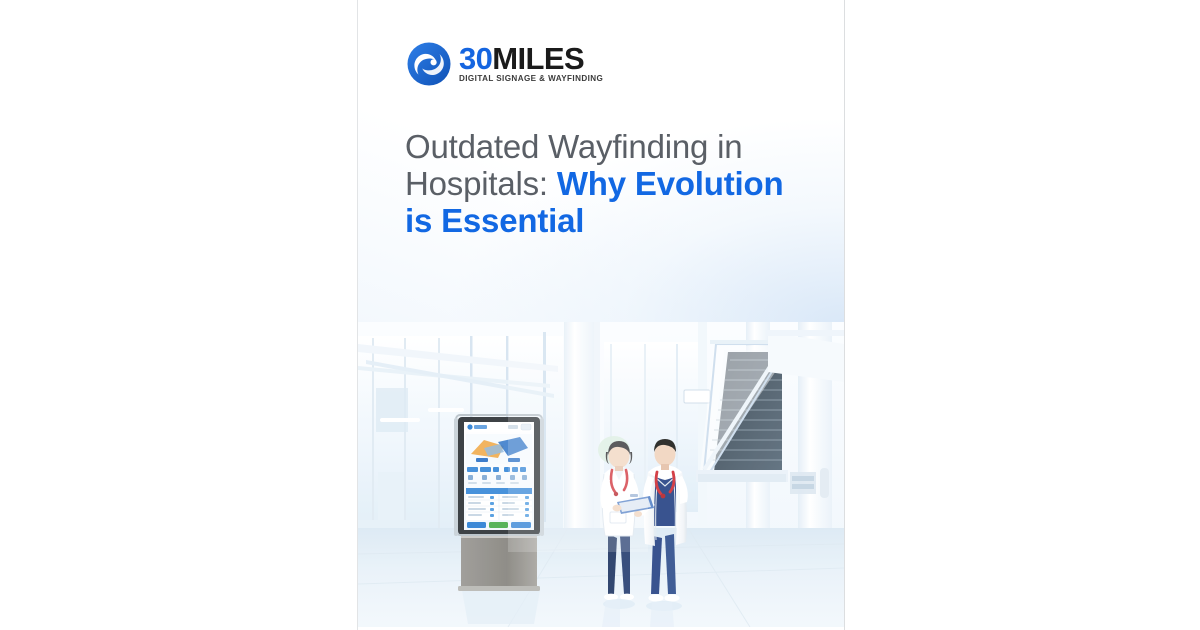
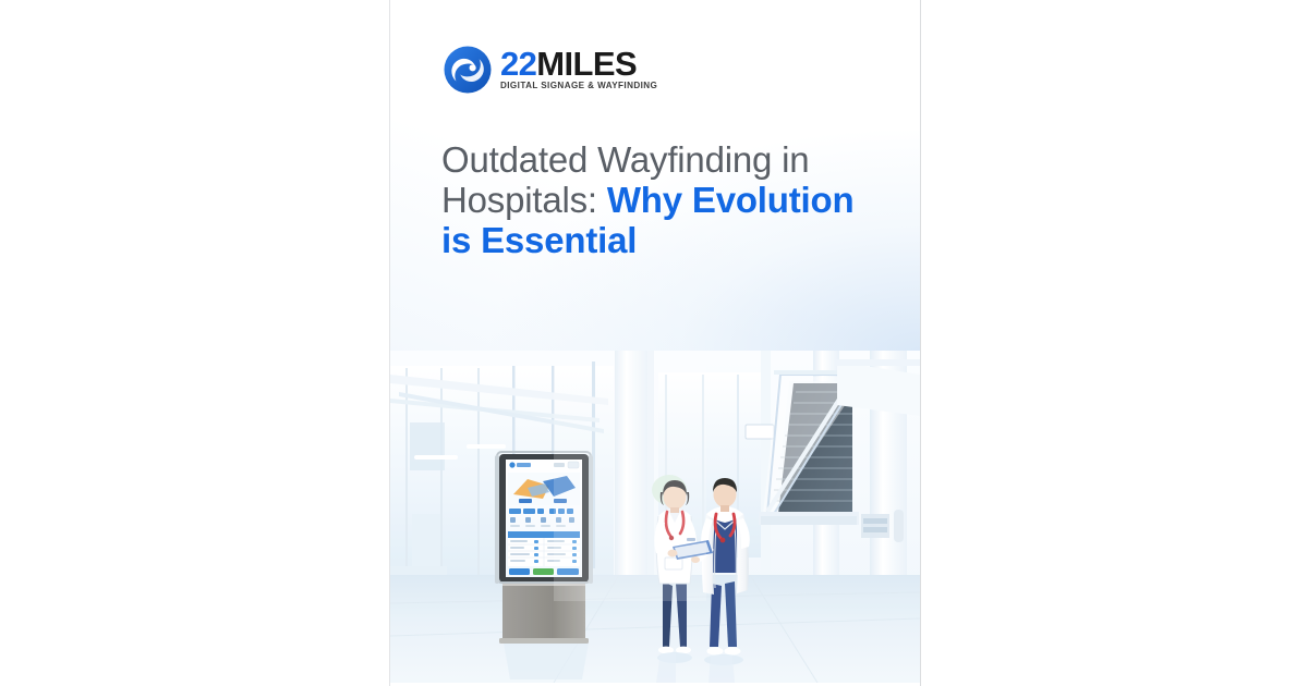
- 30MILES
+ 22MILES
  DIGITAL SIGNAGE & WAYFINDING
  Outdated Wayfinding in
  Hospitals: Why Evolution
  is Essential
